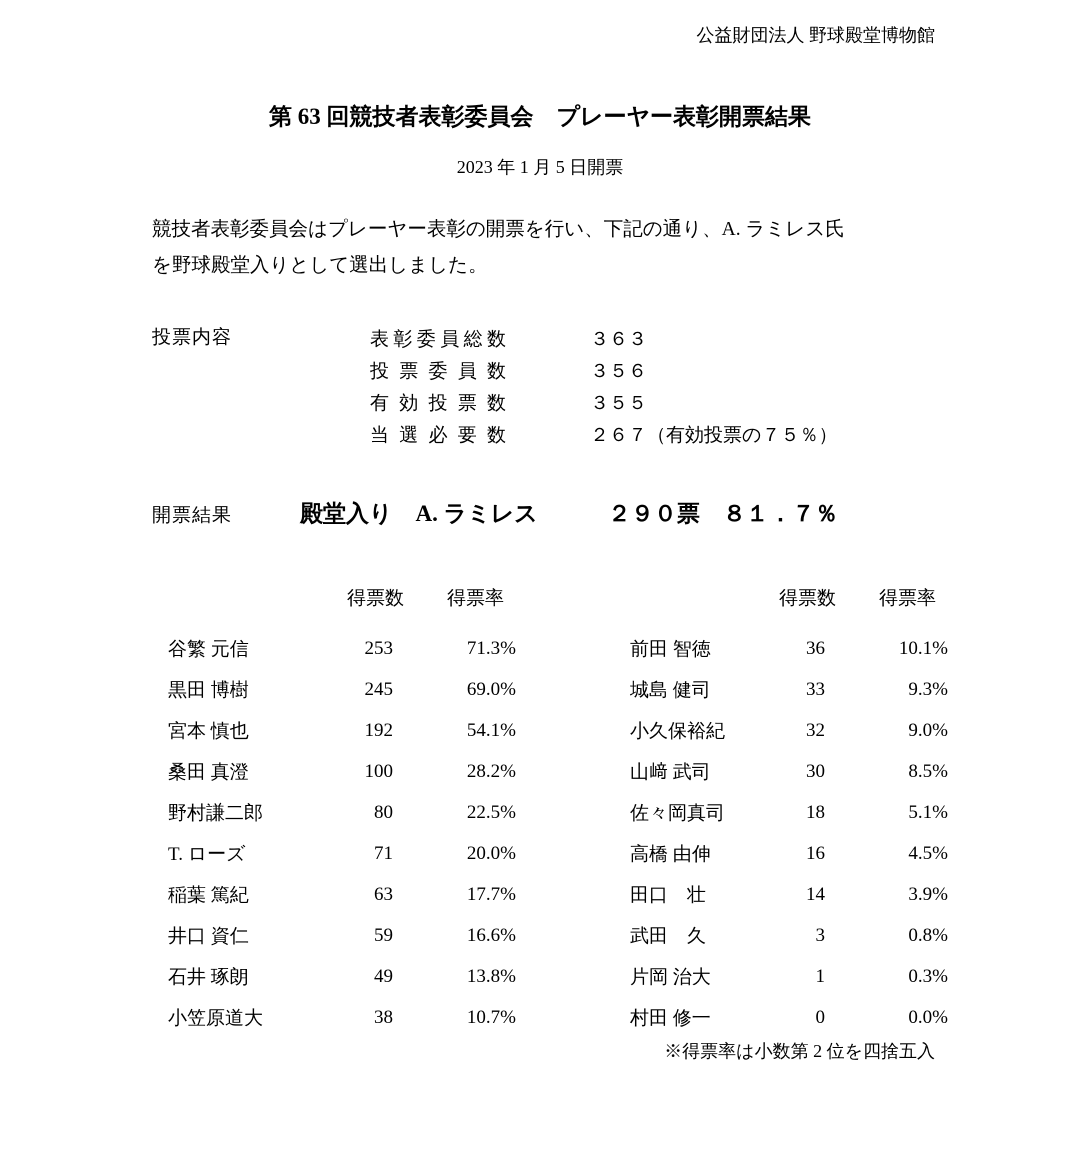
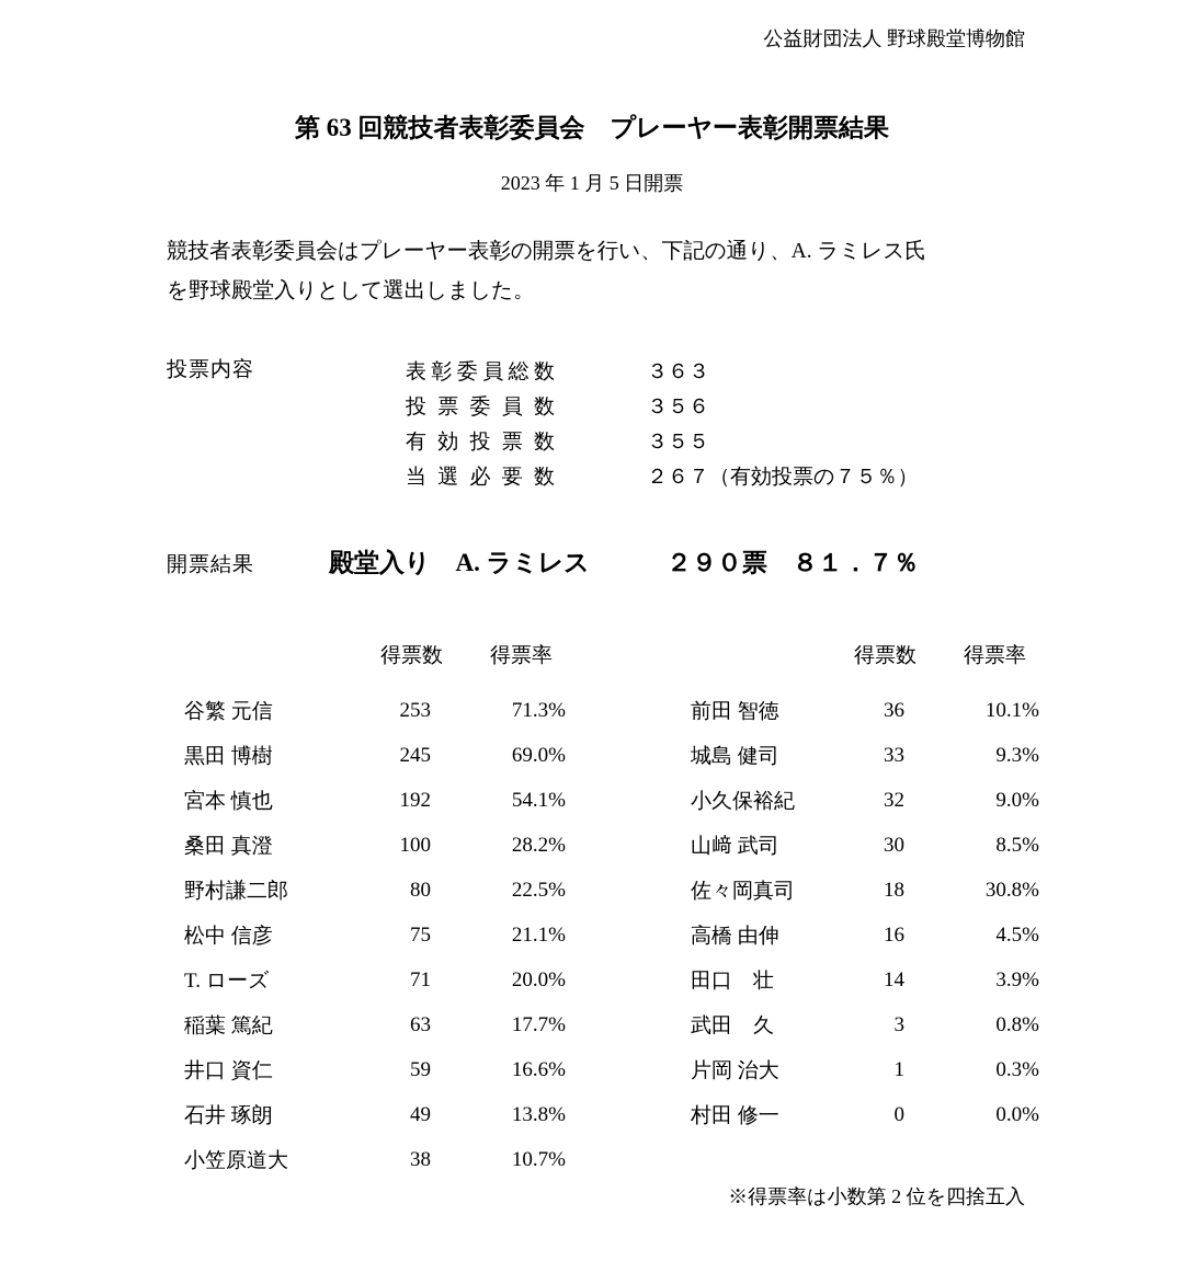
  公益財団法人 野球殿堂博物館
  第 63 回競技者表彰委員会 プレーヤー表彰開票結果
  2023 年 1 月 5 日開票
  競技者表彰委員会はプレーヤー表彰の開票を行い、下記の通り、A. ラミレス氏
  を野球殿堂入りとして選出しました。
  投票内容
  表彰委員総数 ３６３
  投票委員数 ３５６
  有効投票数 ３５５
  当選必要数 ２６７（有効投票の７５％）
  開票結果
  殿堂入り A. ラミレス ２９０票 ８１．７％
  得票数
  得票率
  谷繁 元信
  253
  71.3%
  黒田 博樹
  245
  69.0%
  宮本 慎也
  192
  54.1%
  桑田 真澄
  100
  28.2%
  野村謙二郎
  80
  22.5%
+ 松中 信彦
+ 75
+ 21.1%
  T. ローズ
  71
  20.0%
  稲葉 篤紀
  63
  17.7%
  井口 資仁
  59
  16.6%
  石井 琢朗
  49
  13.8%
  小笠原道大
  38
  10.7%
  得票数
  得票率
  前田 智徳
  36
  10.1%
  城島 健司
  33
  9.3%
  小久保裕紀
  32
  9.0%
  山﨑 武司
  30
  8.5%
  佐々岡真司
  18
- 5.1%
+ 30.8%
  高橋 由伸
  16
  4.5%
  田口 壮
  14
  3.9%
  武田 久
  3
  0.8%
  片岡 治大
  1
  0.3%
  村田 修一
  0
  0.0%
  ※得票率は小数第 2 位を四捨五入
